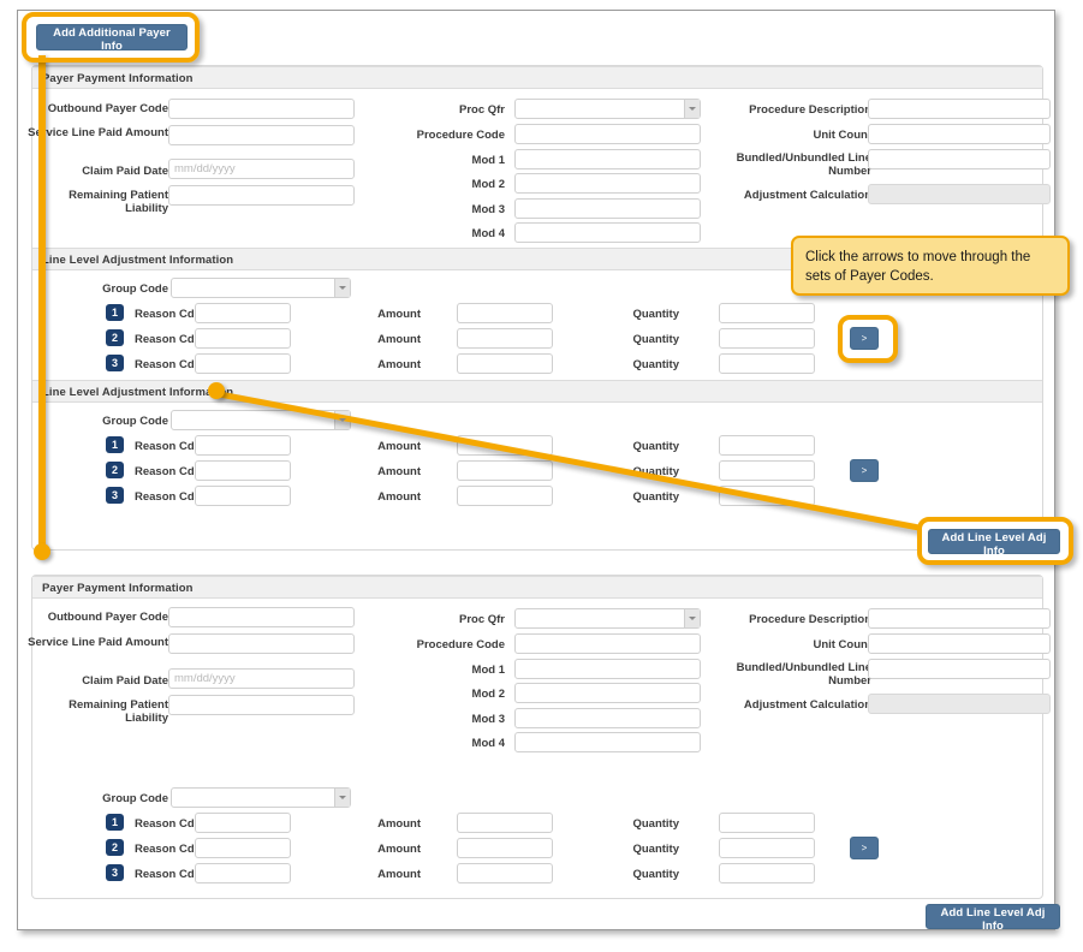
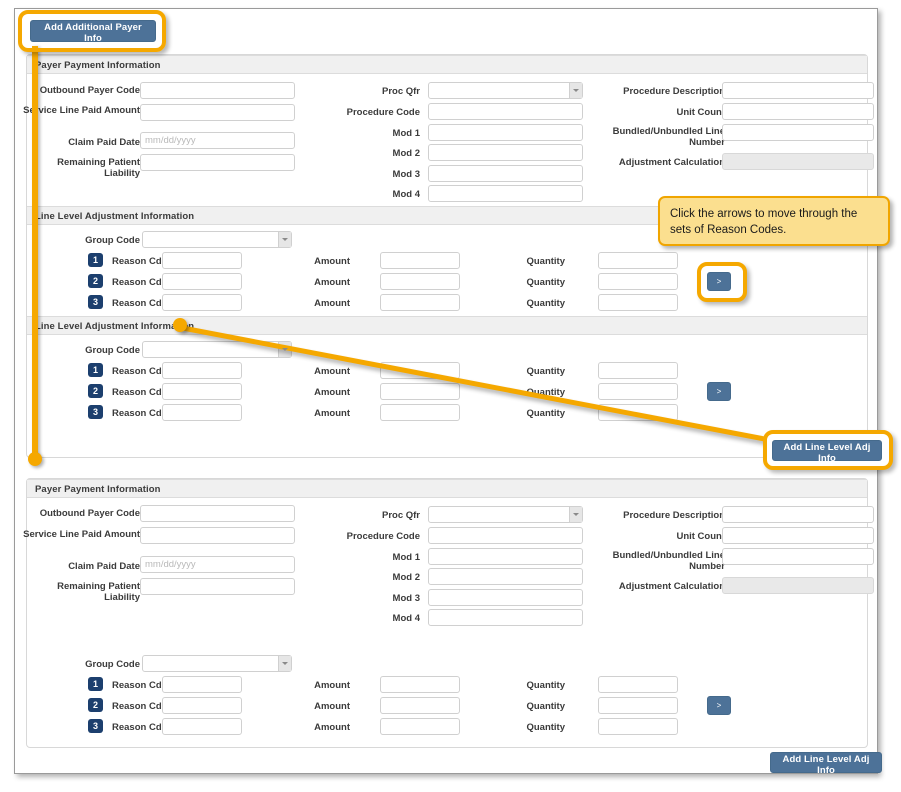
  Add Additional Payer Info
  Payer Payment Information
  Outbound Payer Code
  Svice Line Paid Amount
  Claim Paid Date
  mm/dd/yyyy
  Remaining Patient Liability
  Proc Qfr
  Procedure Code
  Mod 1
  Mod 2
  Mod 3
  Mod 4
  Procedure Descriptio
  Unit Coun
  Bundled/Unbundled Lin Number
  Adjustment Calculatio
  ine Level Adjustment Information
  Group Code
  1
  Reason Cd
  Amount
  Quantity
  2
  Reason Cd
  Amount
  Quantity
  3
  Reason Cd
  Amount
  Quantity
  ine Level Adjustment Inform
  Group Code
  1
  Reason Cd
  Amount
  Quantity
  2
  Reason Cd
  Amount
  antity
  3
  Reason Cd
  Amount
  Quantity
  >
  Payer Payment Information
  Outbound Payer Code
  Service Line Paid Amount
  Claim Paid Date
  mm/dd/yyyy
  Remaining Patient Liability
  Proc Qfr
  Procedure Code
  Mod 1
  Mod 2
  Mod 3
  Mod 4
  Procedure Descriptio
  Unit Coun
  Bundled/Unbundled Lin Number
  Adjustment Calculatio
  Group Code
  1
  Reason Cd
  Amount
  Quantity
  2
  Reason Cd
  Amount
  Quantity
  3
  Reason Cd
  Amount
  Quantity
  >
  Add Line Level Adj Info
  >
  Add Line Level Adj Info
- Click the arrows to move through the sets of Payer Codes.
+ Click the arrows to move through the sets of Reason Codes.
